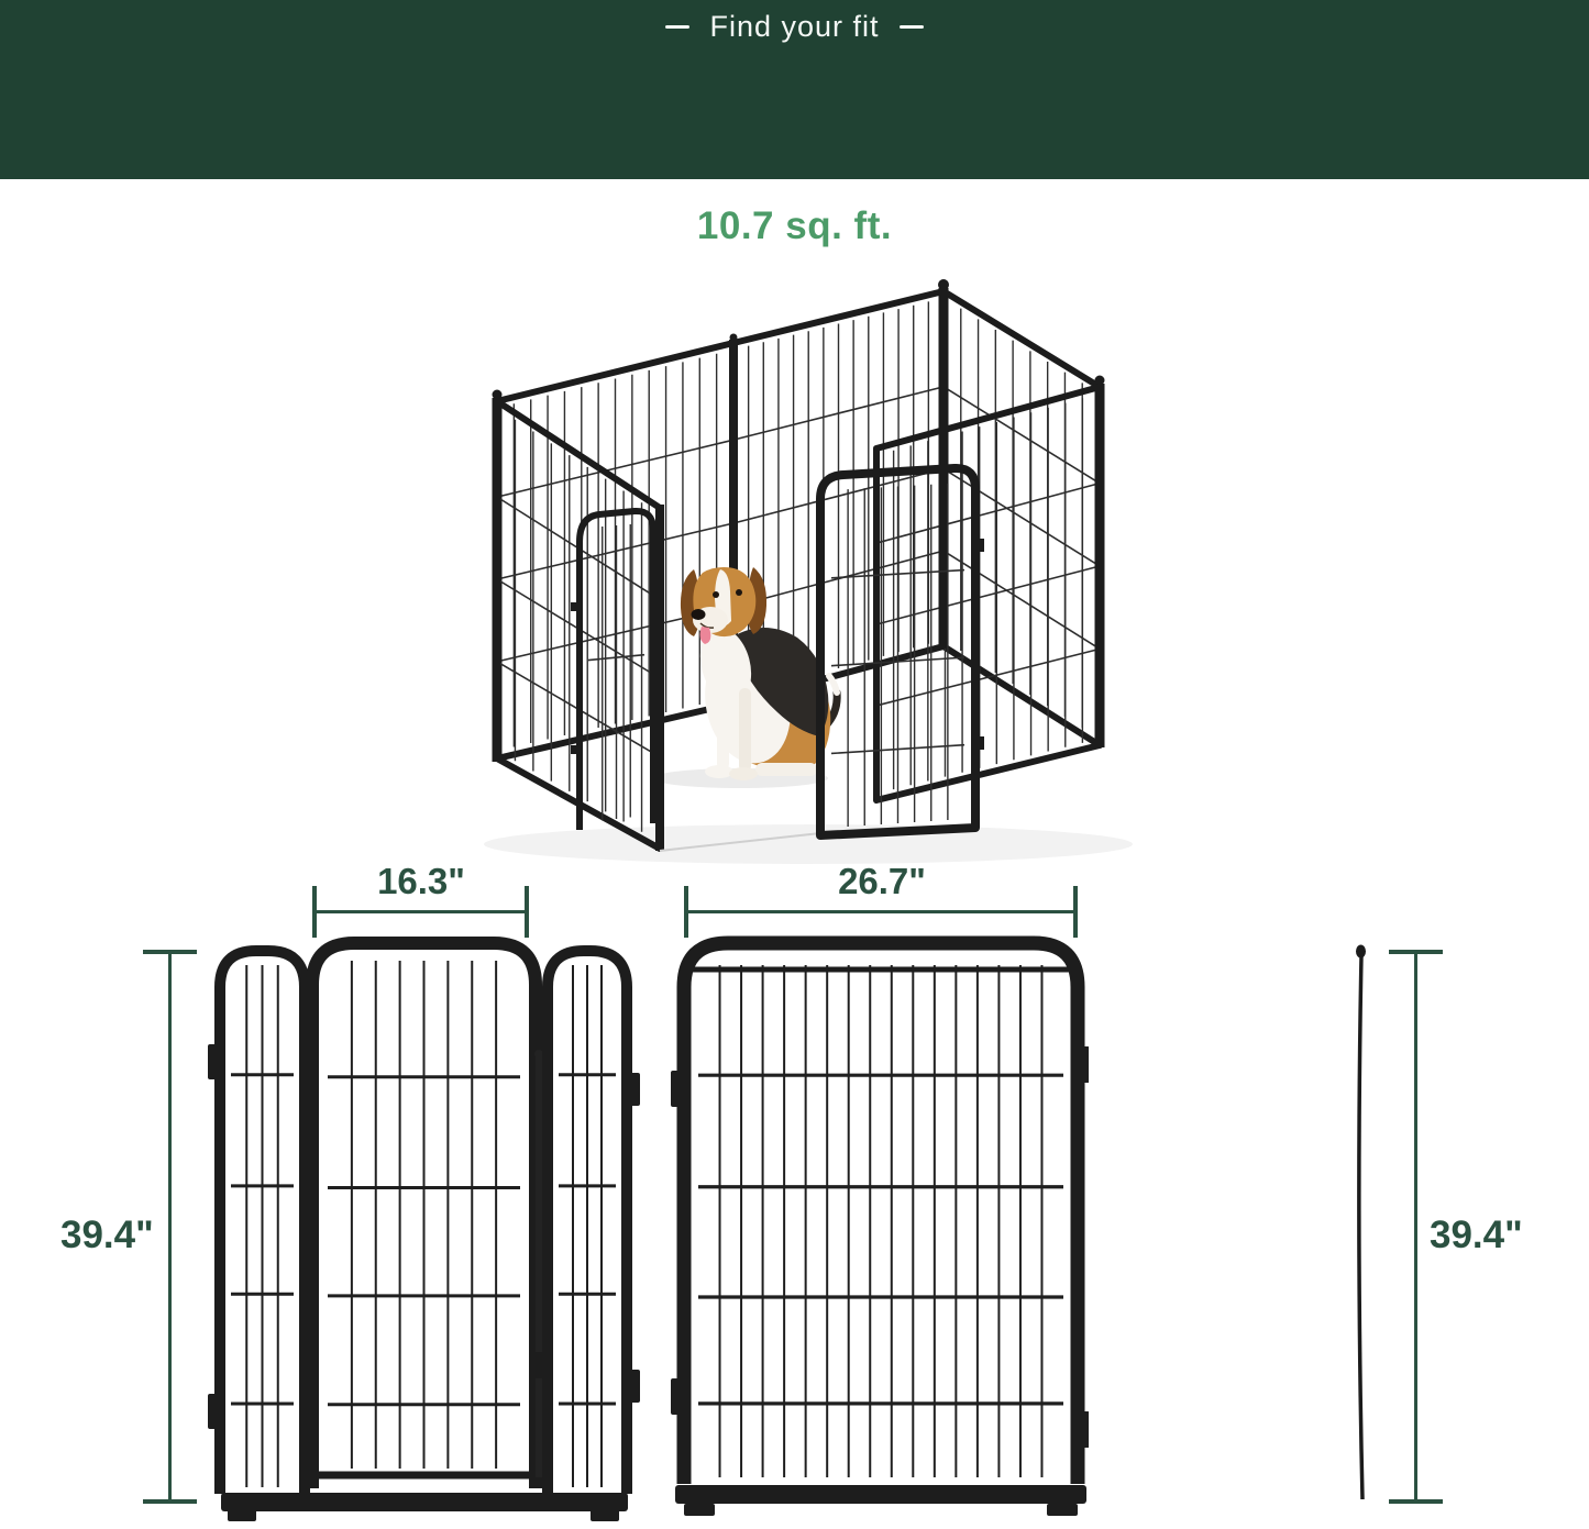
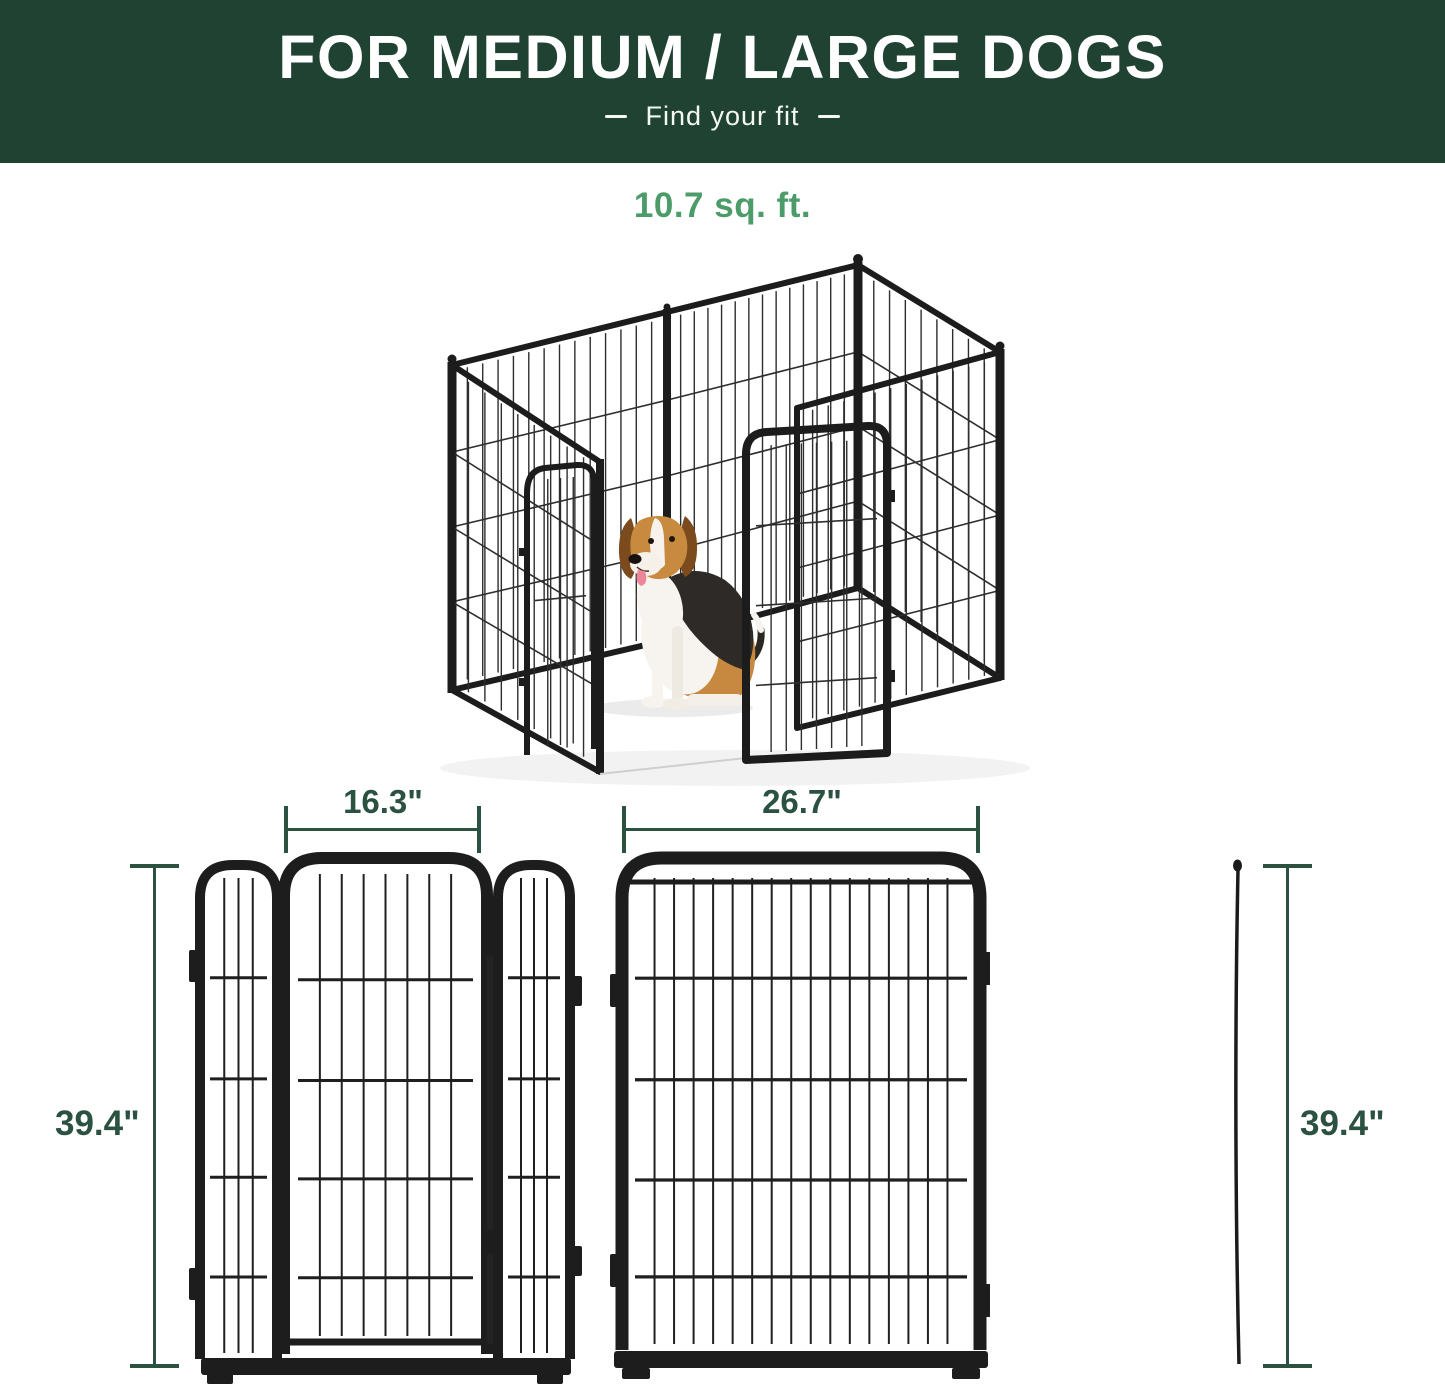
+ FOR MEDIUM / LARGE DOGS
  Find your fit
  10.7 sq. ft.
  39.4"
  16.3"
  26.7"
  39.4"
